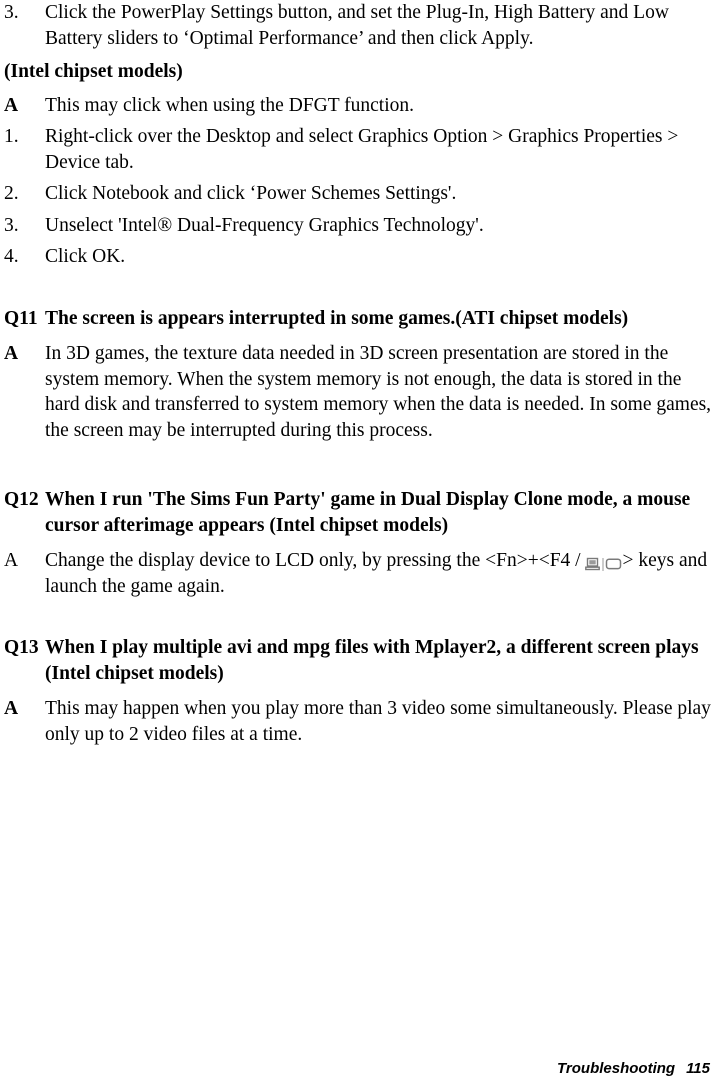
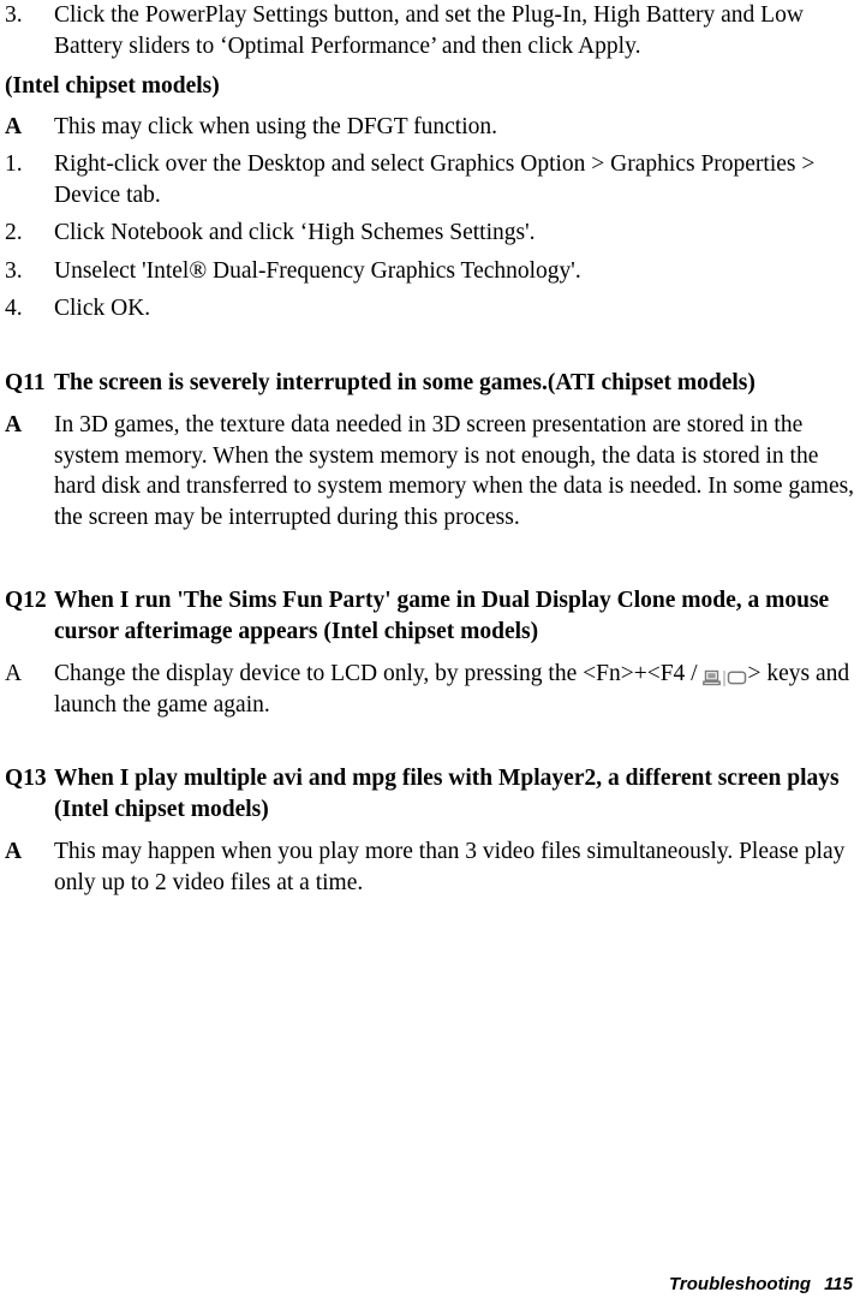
  3.
  Click the PowerPlay Settings button, and set the Plug-In, High Battery and Low Battery sliders to ‘Optimal Performance’ and then click Apply.
  (Intel chipset models)
  A
  This may click when using the DFGT function.
  1.
  Right-click over the Desktop and select Graphics Option > Graphics Properties > Device tab.
  2.
- Click Notebook and click ‘Power Schemes Settings'.
+ Click Notebook and click ‘High Schemes Settings'.
  3.
  Unselect 'Intel® Dual-Frequency Graphics Technology'.
  4.
  Click OK.
  Q11
- The screen is appears interrupted in some games.(ATI chipset models)
+ The screen is severely interrupted in some games.(ATI chipset models)
  A
  In 3D games, the texture data needed in 3D screen presentation are stored in the system memory. When the system memory is not enough, the data is stored in the hard disk and transferred to system memory when the data is needed. In some games, the screen may be interrupted during this process.
  Q12
  When I run 'The Sims Fun Party' game in Dual Display Clone mode, a mouse cursor afterimage appears (Intel chipset models)
  A
  Change the display device to LCD only, by pressing the <Fn>+<F4 / | > keys and launch the game again.
  Q13
  When I play multiple avi and mpg files with Mplayer2, a different screen plays (Intel chipset models)
  A
- This may happen when you play more than 3 video some simultaneously. Please play only up to 2 video files at a time.
+ This may happen when you play more than 3 video files simultaneously. Please play only up to 2 video files at a time.
  Troubleshooting 115
